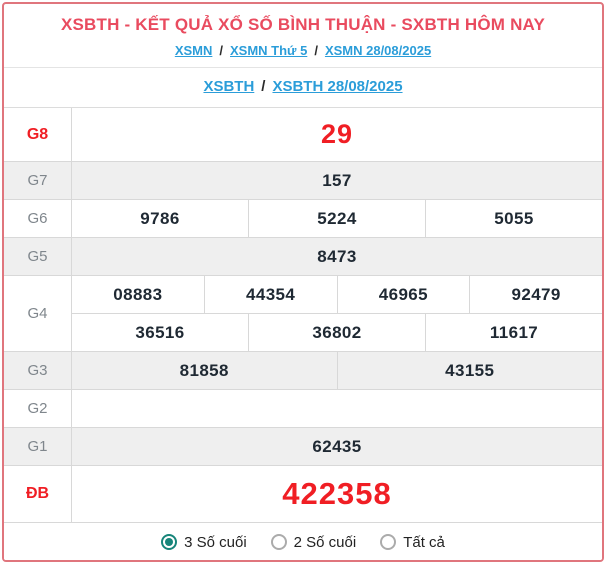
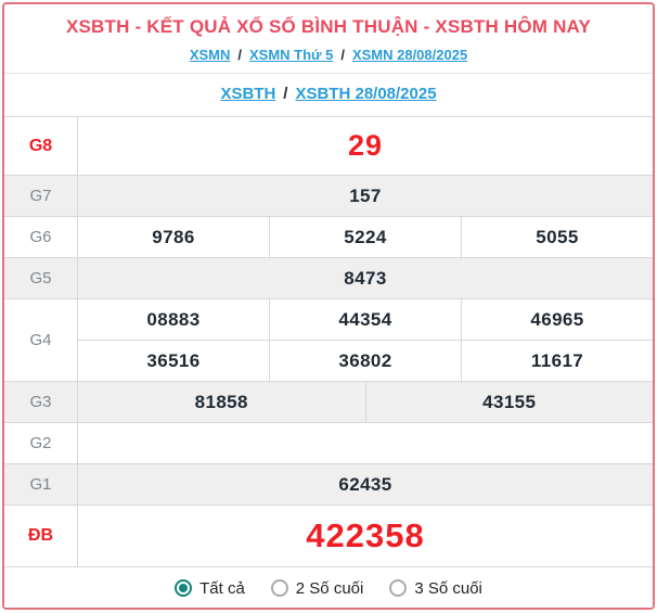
- XSBTH - KẾT QUẢ XỔ SỐ BÌNH THUẬN - SXBTH HÔM NAY
+ XSBTH - KẾT QUẢ XỔ SỐ BÌNH THUẬN - XSBTH HÔM NAY
  XSMN
  /
  XSMN Thứ 5
  /
  XSMN 28/08/2025
  XSBTH
  /
  XSBTH 28/08/2025
  G8
  29
  G7
  157
  G6
  9786
  5224
  5055
  G5
  8473
  G4
  08883
  44354
  46965
- 92479
  36516
  36802
  11617
  G3
  81858
  43155
  G2
  G1
  62435
  ĐB
  422358
- 3 Số cuối
+ Tất cả
  2 Số cuối
- Tất cả
+ 3 Số cuối
